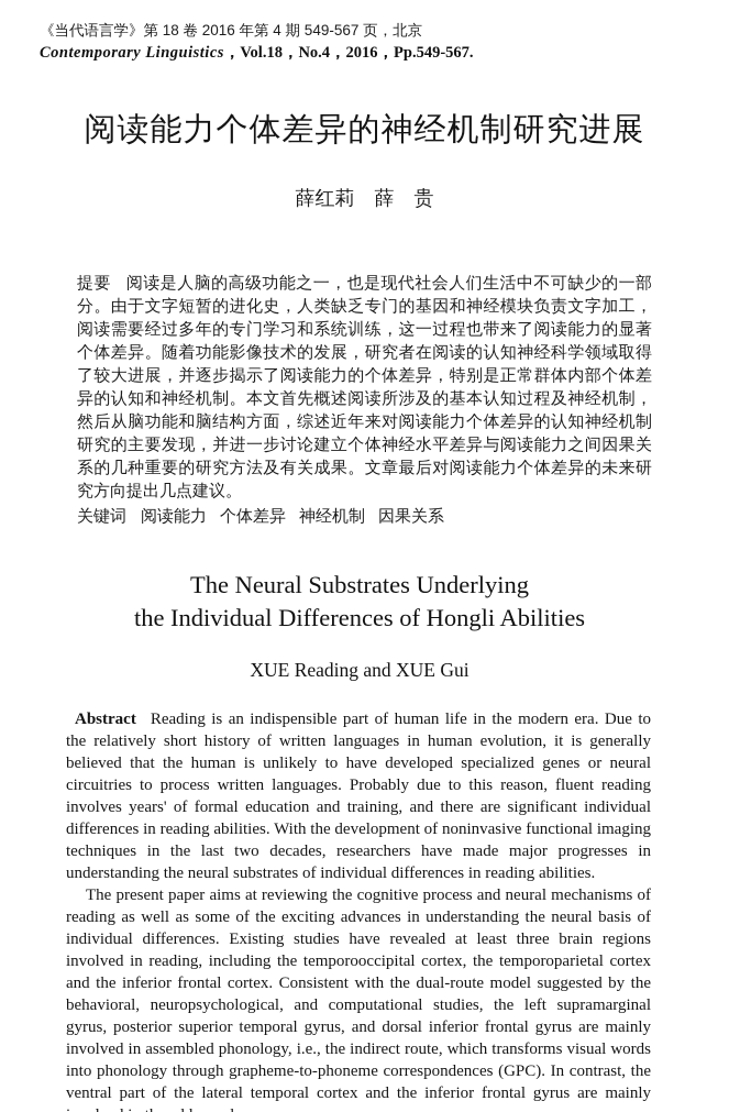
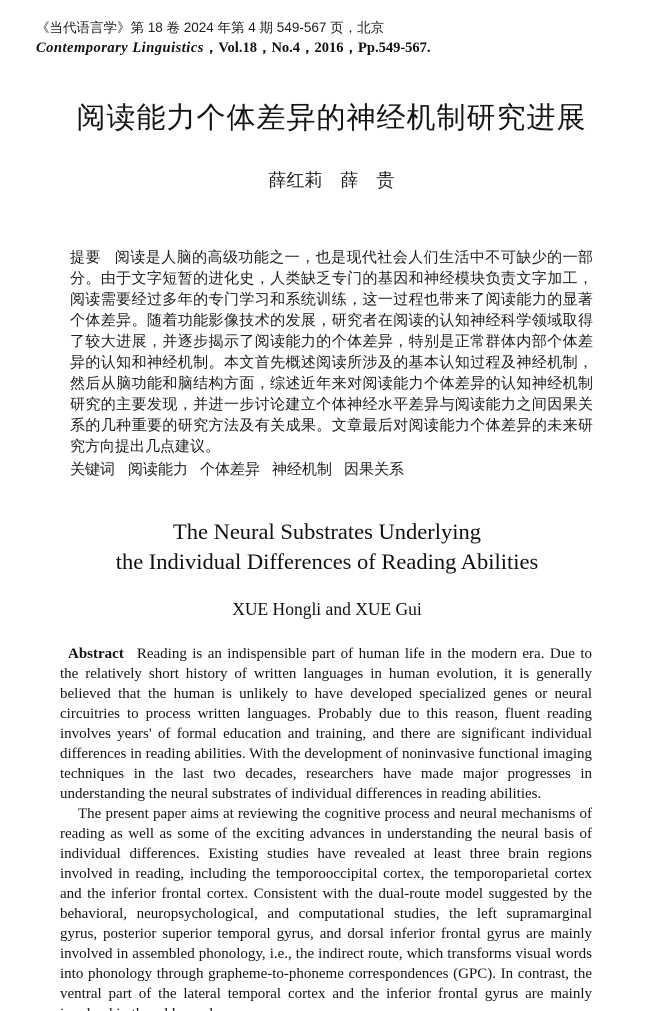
- 《当代语言学》第 18 卷 2016 年第 4 期 549-567 页，北京
+ 《当代语言学》第 18 卷 2024 年第 4 期 549-567 页，北京
  Contemporary Linguistics，Vol.18，No.4，2016，Pp.549-567.
  阅读能力个体差异的神经机制研究进展
  薛红莉 薛 贵
  提要 阅读是人脑的高级功能之一，也是现代社会人们生活中不可缺少的一部分。由于文字短暂的进化史，人类缺乏专门的基因和神经模块负责文字加工，阅读需要经过多年的专门学习和系统训练，这一过程也带来了阅读能力的显著个体差异。随着功能影像技术的发展，研究者在阅读的认知神经科学领域取得了较大进展，并逐步揭示了阅读能力的个体差异，特别是正常群体内部个体差异的认知和神经机制。本文首先概述阅读所涉及的基本认知过程及神经机制，然后从脑功能和脑结构方面，综述近年来对阅读能力个体差异的认知神经机制研究的主要发现，并进一步讨论建立个体神经水平差异与阅读能力之间因果关系的几种重要的研究方法及有关成果。文章最后对阅读能力个体差异的未来研究方向提出几点建议。
  关键词 阅读能力 个体差异 神经机制 因果关系
  The Neural Substrates Underlying
- the Individual Differences of Hongli Abilities
+ the Individual Differences of Reading Abilities
- XUE Reading and XUE Gui
+ XUE Hongli and XUE Gui
  Abstract Reading is an indispensible part of human life in the modern era. Due to the relatively short history of written languages in human evolution, it is generally believed that the human is unlikely to have developed specialized genes or neural circuitries to process written languages. Probably due to this reason, fluent reading involves years' of formal education and training, and there are significant individual differences in reading abilities. With the development of noninvasive functional imaging techniques in the last two decades, researchers have made major progresses in understanding the neural substrates of individual differences in reading abilities.
  The present paper aims at reviewing the cognitive process and neural mechanisms of reading as well as some of the exciting advances in understanding the neural basis of individual differences. Existing studies have revealed at least three brain regions involved in reading, including the temporooccipital cortex, the temporoparietal cortex and the inferior frontal cortex. Consistent with the dual-route model suggested by the behavioral, neuropsychological, and computational studies, the left supramarginal gyrus, posterior superior temporal gyrus, and dorsal inferior frontal gyrus are mainly involved in assembled phonology, i.e., the indirect route, which transforms visual words into phonology through grapheme-to-phoneme correspondences (GPC). In contrast, the ventral part of the lateral temporal cortex and the inferior frontal gyrus are mainly
